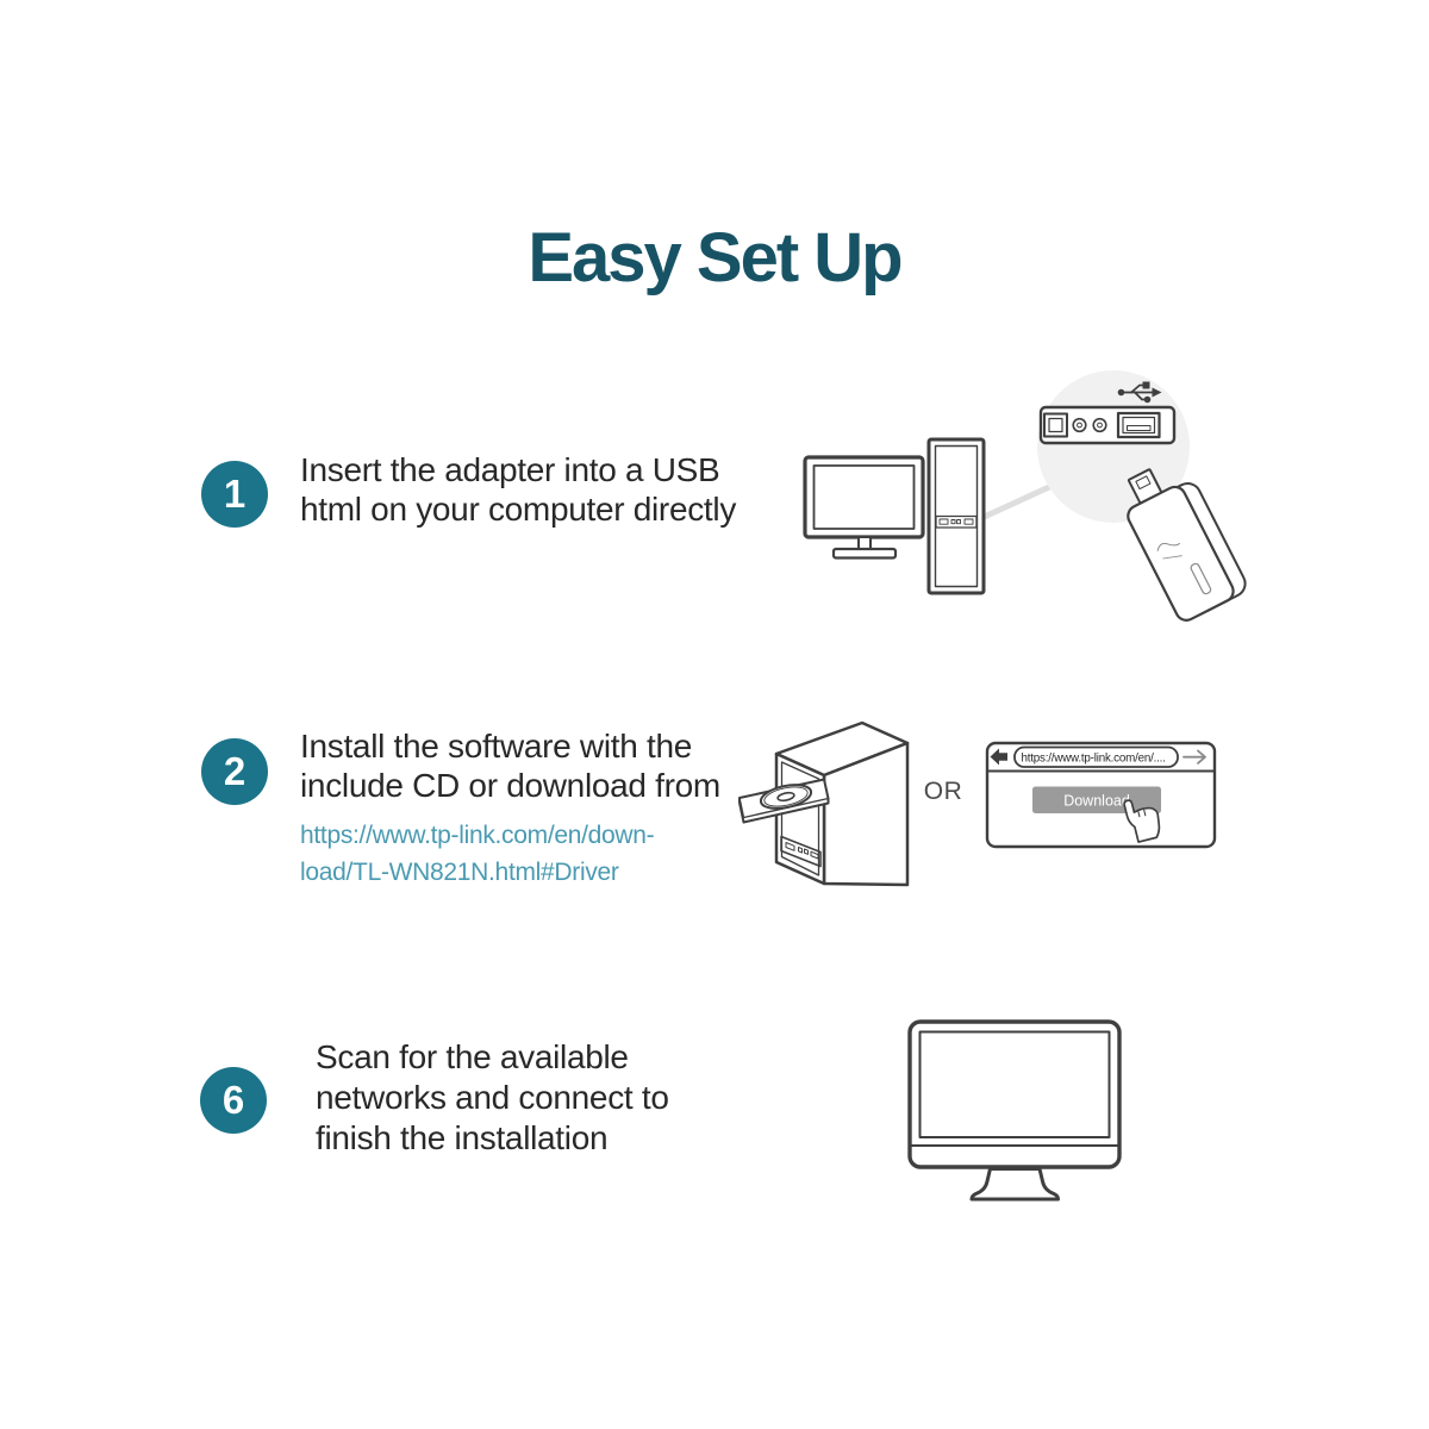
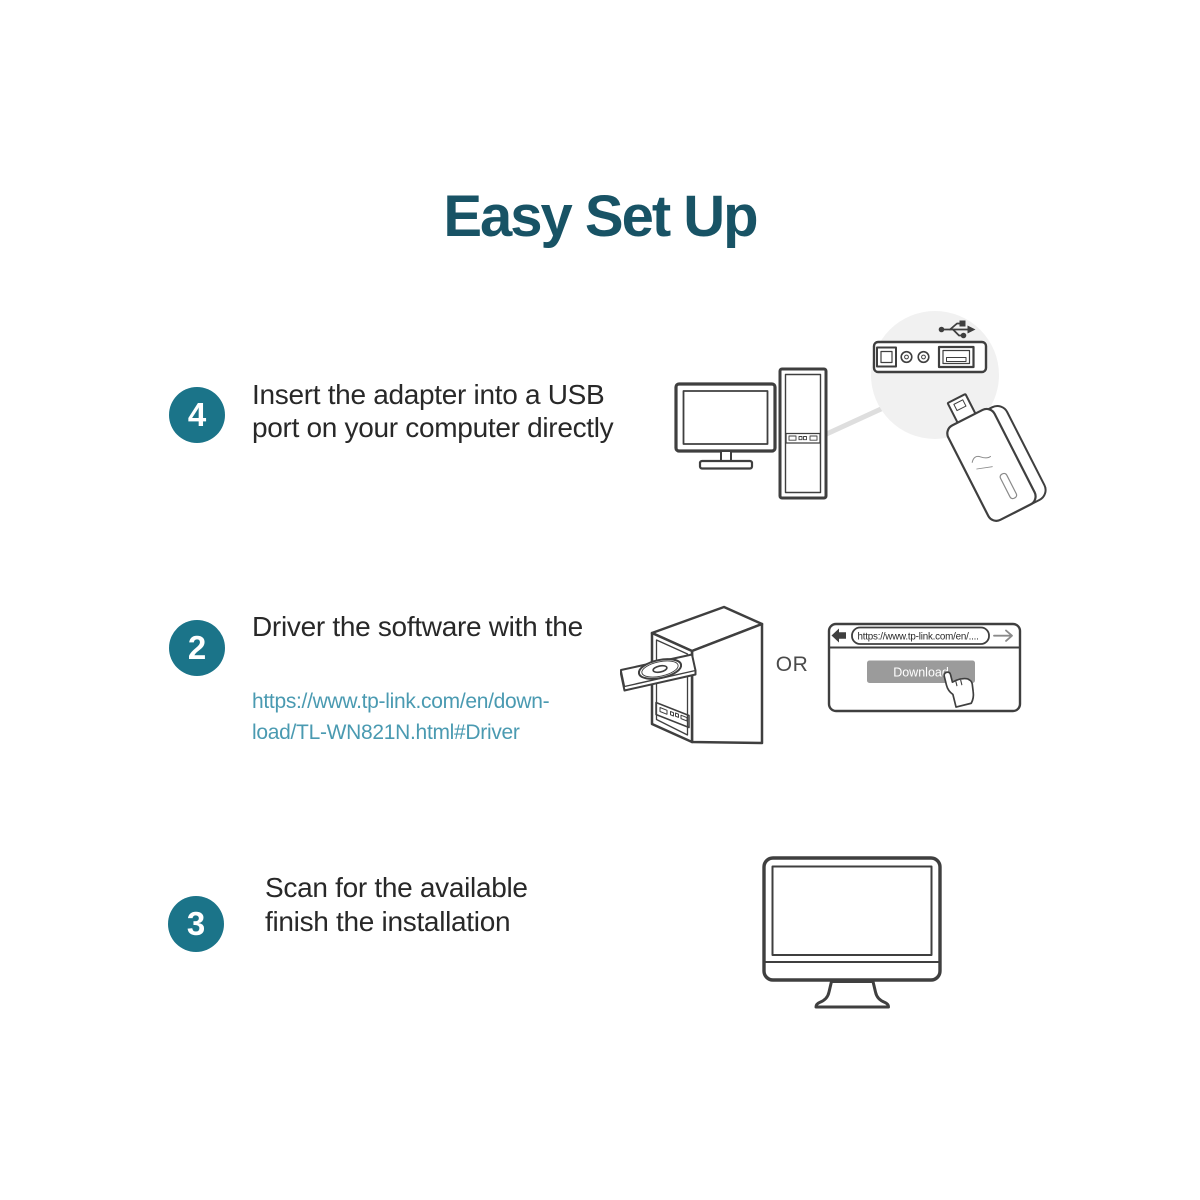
  Easy Set Up
- 1
+ 4
  Insert the adapter into a USB
- html on your computer directly
+ port on your computer directly
  2
- Install the software with the
+ Driver the software with the
- include CD or download from
  https://www.tp-link.com/en/down-
  load/TL-WN821N.html#Driver
  OR
- 6
+ 3
  Scan for the available
- networks and connect to
  finish the installation
  https://www.tp-link.com/en/....
  Downloa
